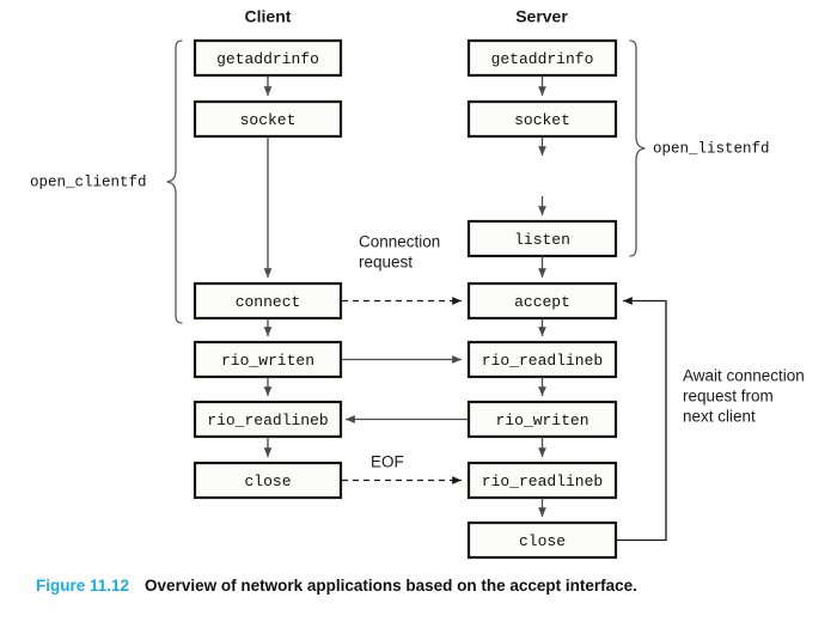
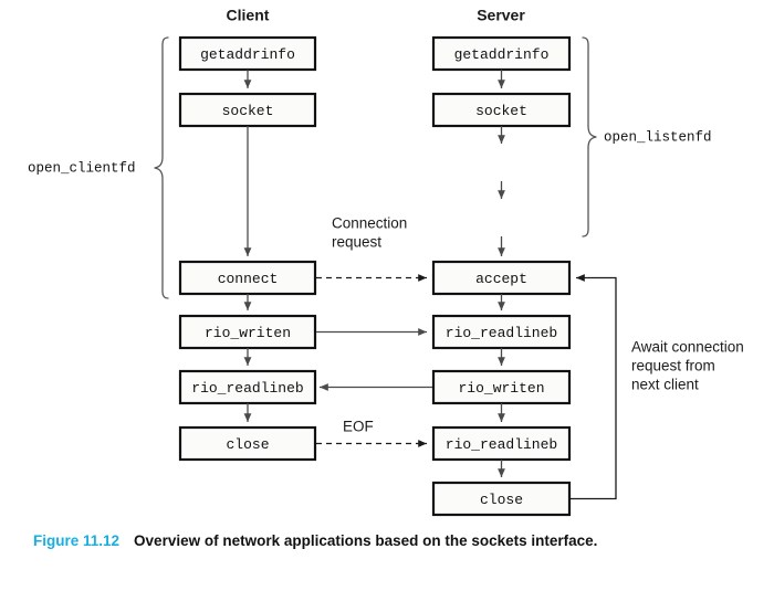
  Client
  Server
  getaddrinfo
  socket
  connect
  rio_writen
  rio_readlineb
  close
  getaddrinfo
  socket
- listen
  accept
  rio_readlineb
  rio_writen
  rio_readlineb
  close
  open_clientfd
  open_listenfd
  Connection
  request
  EOF
  Await connection
  request from
  next client
- Figure 11.12 Overview of network applications based on the accept interface.
+ Figure 11.12 Overview of network applications based on the sockets interface.
